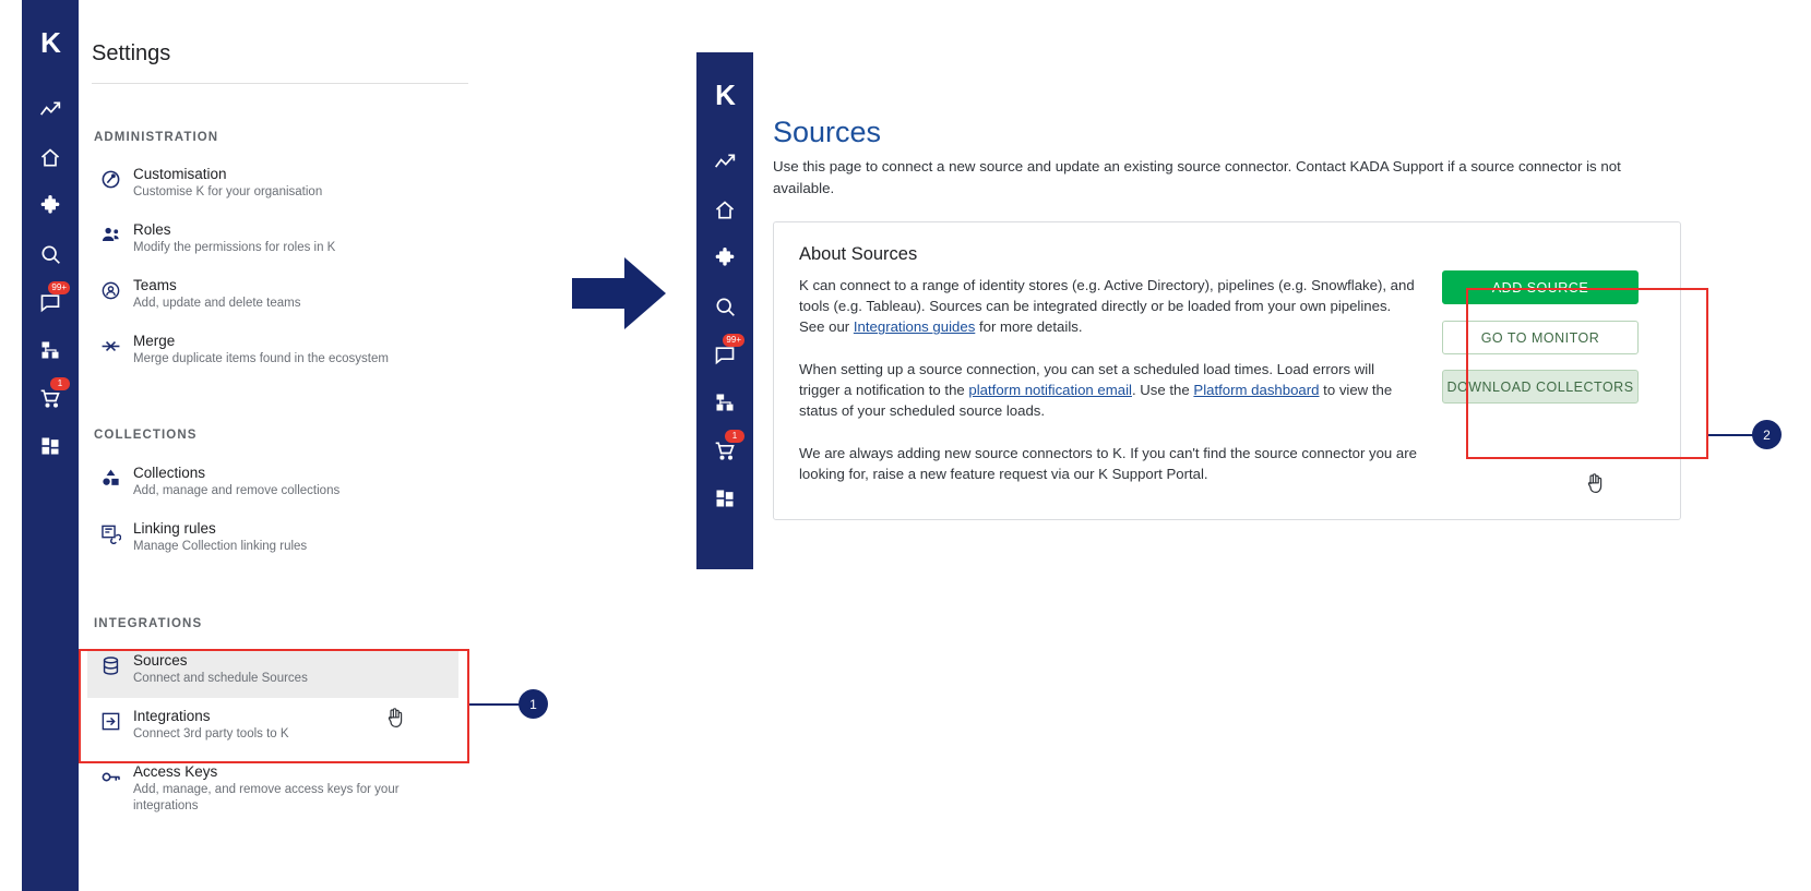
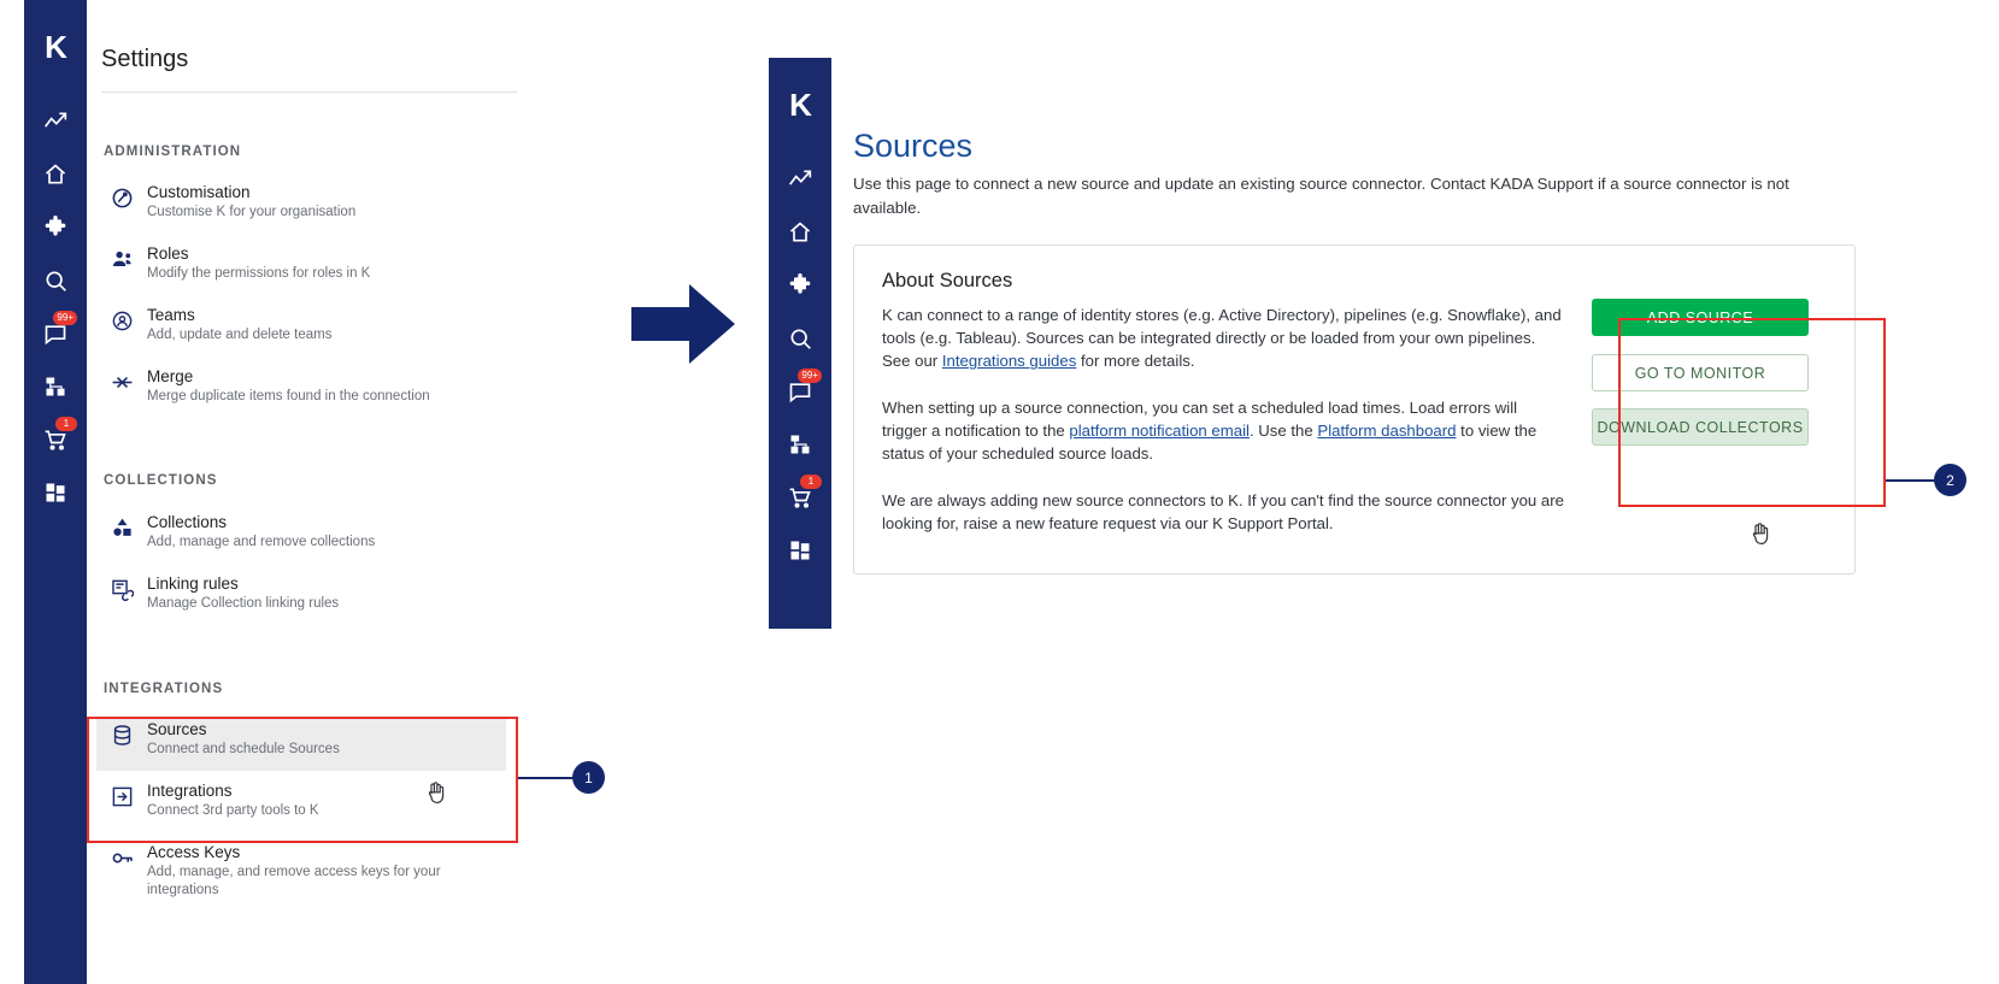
  K
  99+
  1
  Settings
  ADMINISTRATION
  Customisation
  Customise K for your organisation
  Roles
  Modify the permissions for roles in K
  Teams
  Add, update and delete teams
  Merge
- Merge duplicate items found in the ecosystem
+ Merge duplicate items found in the connection
  COLLECTIONS
  Collections
  Add, manage and remove collections
  Linking rules
  Manage Collection linking rules
  INTEGRATIONS
  Sources
  Connect and schedule Sources
  Integrations
  Connect 3rd party tools to K
  Access Keys
  Add, manage, and remove access keys for your integrations
  1
  K
  99+
  1
  Sources
  Use this page to connect a new source and update an existing source connector. Contact KADA Support if a source connector is not available.
  About Sources
  K can connect to a range of identity stores (e.g. Active Directory), pipelines (e.g. Snowflake), and tools (e.g. Tableau). Sources can be integrated directly or be loaded from your own pipelines. See our Integrations guides for more details.
  When setting up a source connection, you can set a scheduled load times. Load errors will trigger a notification to the platform notification email. Use the Platform dashboard to view the status of your scheduled source loads.
  We are always adding new source connectors to K. If you can't find the source connector you are looking for, raise a new feature request via our K Support Portal.
  ADD SOURCE
  GO TO MONITOR
  DOWNLOAD COLLECTORS
  2
